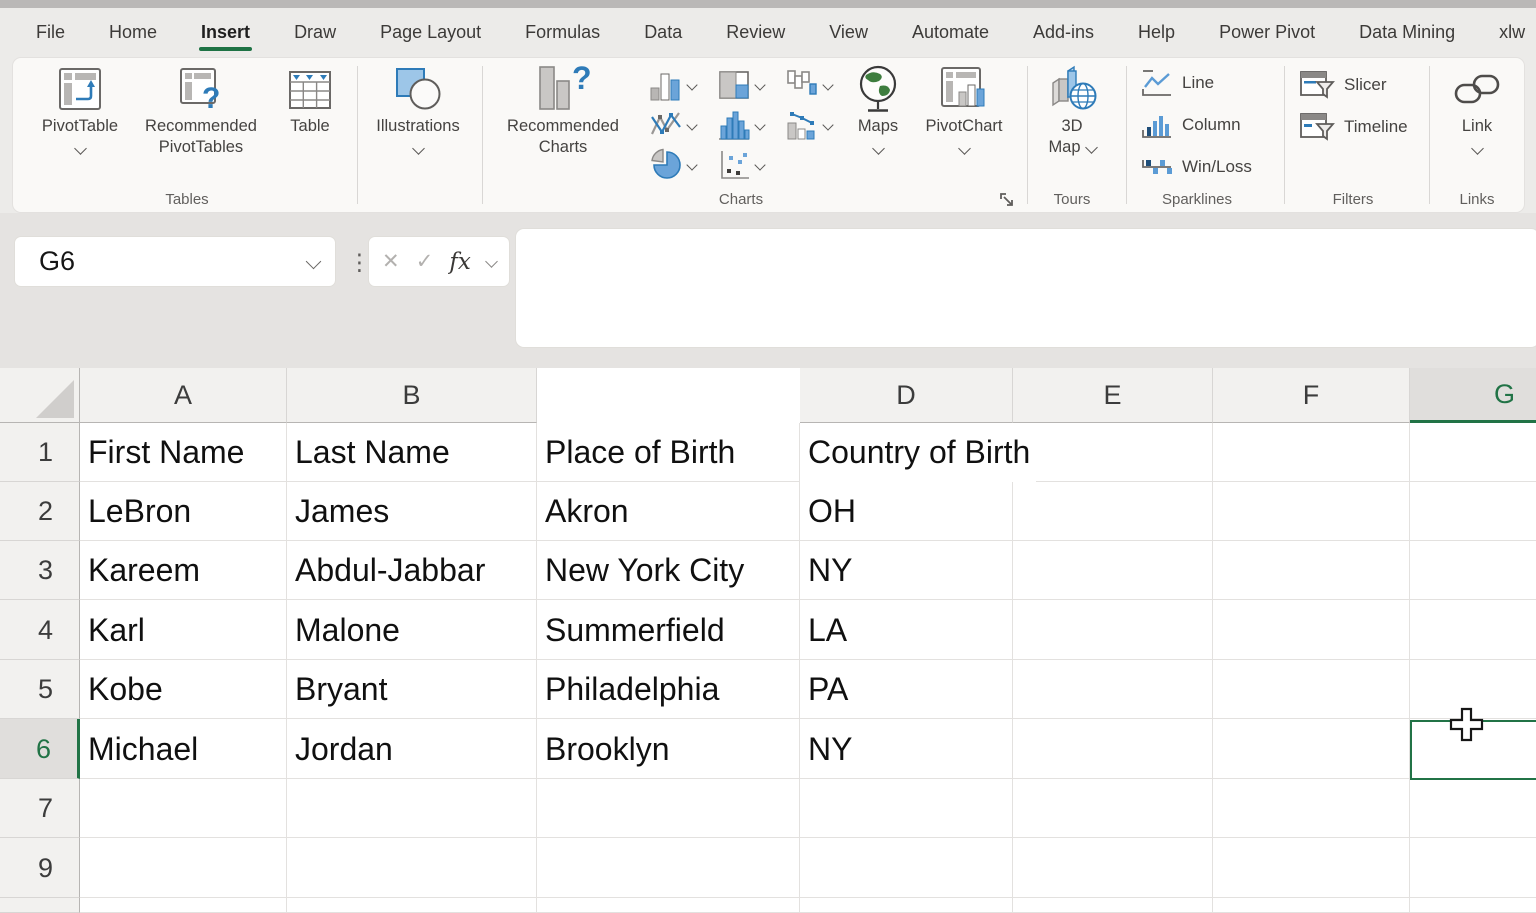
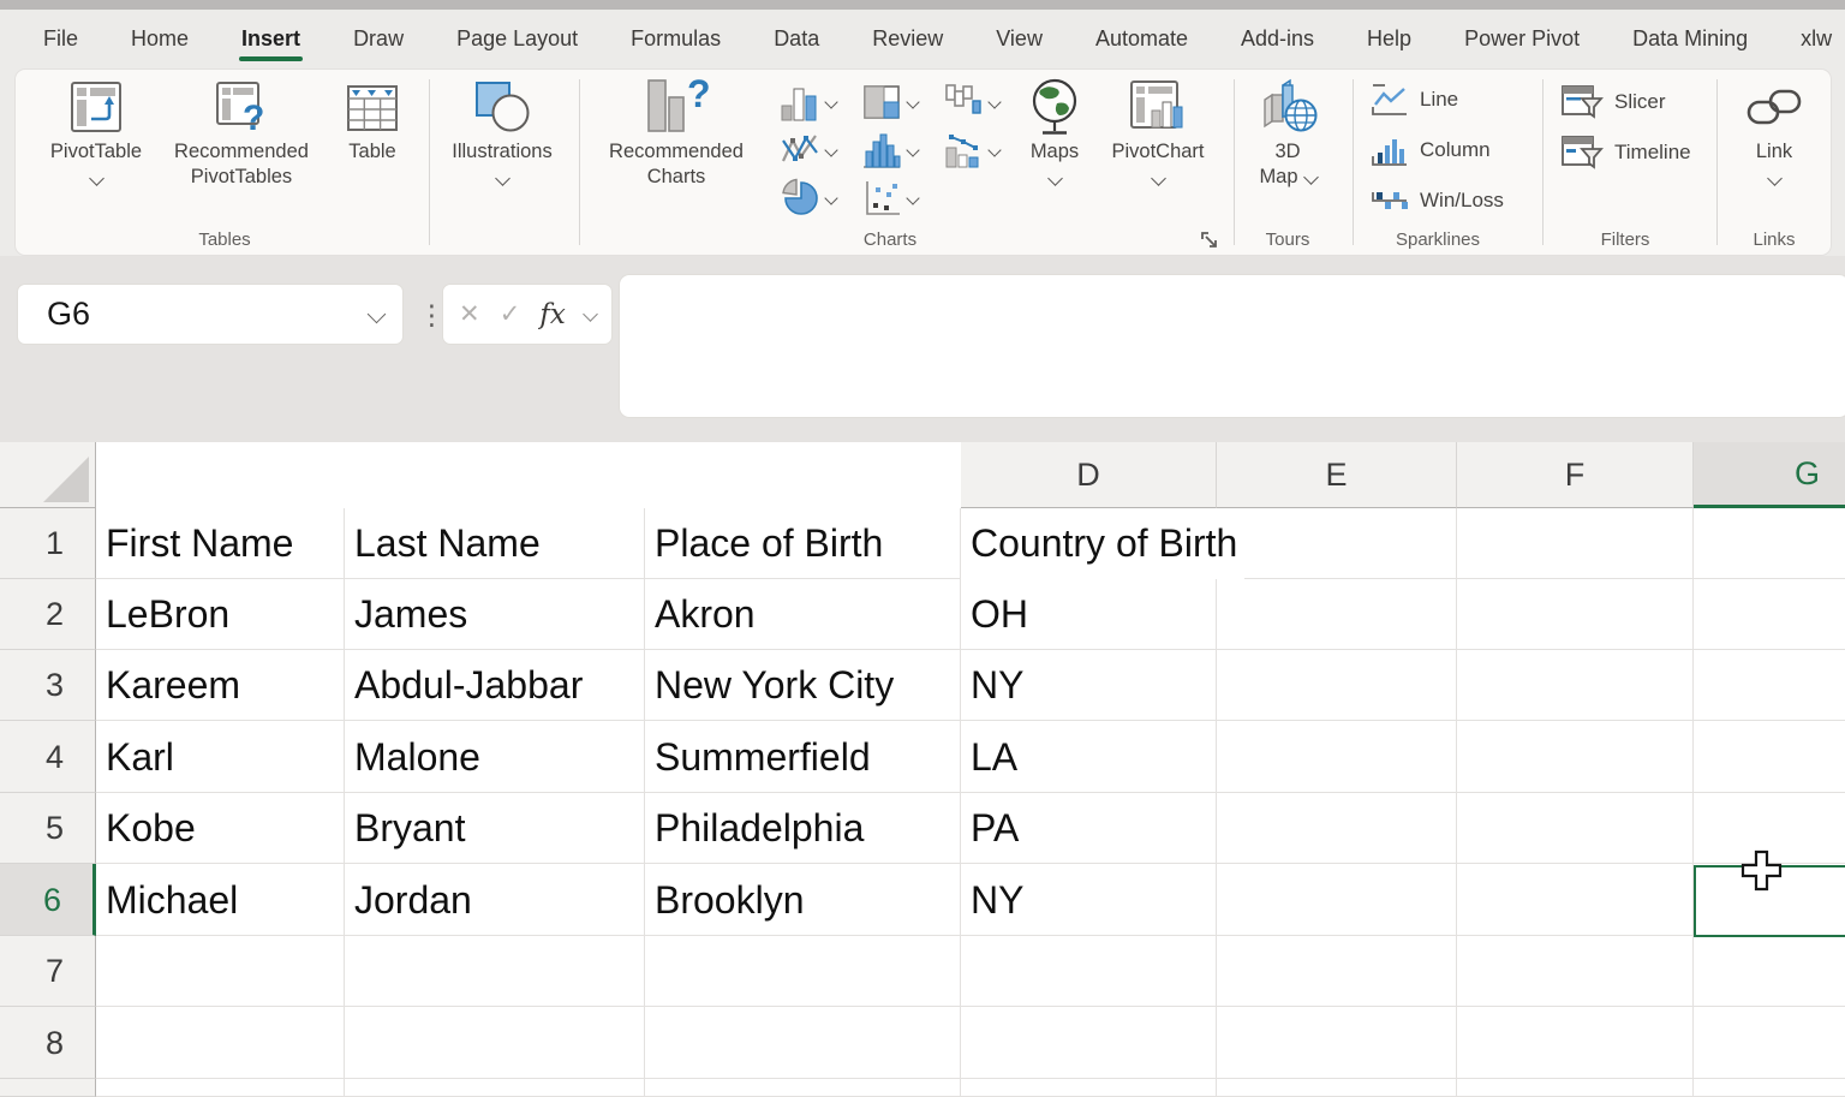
  File
  Home
  Insert
  Draw
  Page Layout
  Formulas
  Data
  Review
  View
  Automate
  Add-ins
  Help
  Power Pivot
  Data Mining
  xlw
  PivotTable
  ?
  Recommended
  PivotTables
  Table
  Tables
  Illustrations
  ?
  Recommended
  Charts
  Maps
  PivotChart
  Charts
  3D
  Map
  Tours
  Line
  Column
  Win/Loss
  Sparklines
  Slicer
  Timeline
  Filters
  Link
  Links
  G6
  ⋮
  ✕
  ✓
  fx
- A
- B
  D
  E
  F
  G
  1
  2
  3
  4
  5
  6
  7
- 9
+ 8
  First Name
  Last Name
  Place of Birth
  Country of Birth
  LeBron
  James
  Akron
  OH
  Kareem
  Abdul-Jabbar
  New York City
  NY
  Karl
  Malone
  Summerfield
  LA
  Kobe
  Bryant
  Philadelphia
  PA
  Michael
  Jordan
  Brooklyn
  NY
